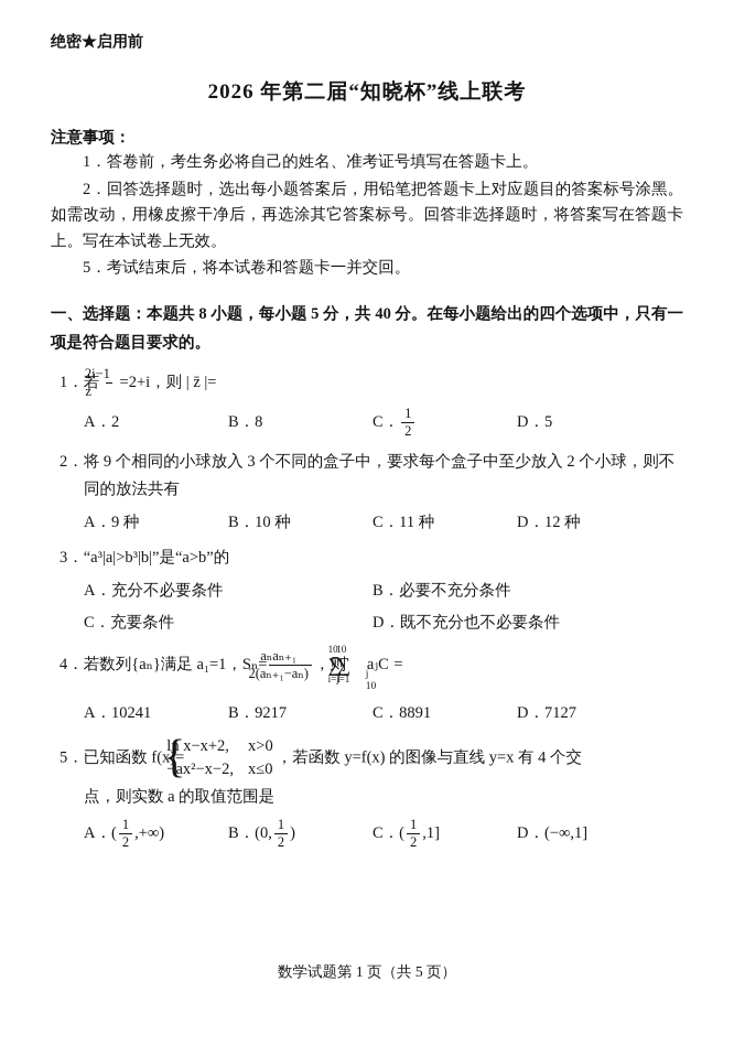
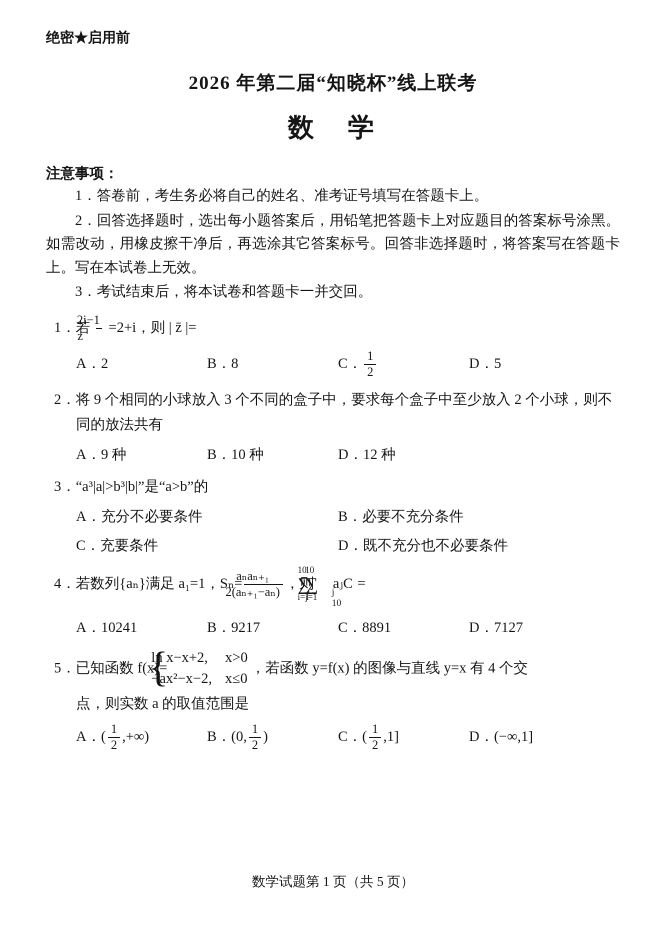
  绝密★启用前
  2026 年第二届“知晓杯”线上联考
+ 数 学
  注意事项：
  1．答卷前，考生务必将自己的姓名、准考证号填写在答题卡上。
  2．回答选择题时，选出每小题答案后，用铅笔把答题卡上对应题目的答案标号涂黑。如需改动，用橡皮擦干净后，再选涂其它答案标号。回答非选择题时，将答案写在答题卡上。写在本试卷上无效。
- 5．考试结束后，将本试卷和答题卡一并交回。
+ 3．考试结束后，将本试卷和答题卡一并交回。
- 一、选择题：本题共 8 小题，每小题 5 分，共 40 分。在每小题给出的四个选项中，只有一项是符合题目要求的。
  1．若
  2i−1
  z
  =2+i，则 | z̄ |=
  A．2
  B．8
  C．
  1
  2
  D．5
  2．将 9 个相同的小球放入 3 个不同的盒子中，要求每个盒子中至少放入 2 个小球，则不同的放法共有
  A．9 种
  B．10 种
- C．11 种
  D．12 种
  3．“a³|a|>b³|b|”是“a>b”的
  A．充分不必要条件
  B．必要不充分条件
  C．充要条件
  D．既不充分也不必要条件
  4．若数列{aₙ}满足 a₁=1，Sₙ=
  aₙaₙ₊₁
  2(aₙ₊₁−aₙ)
  ，则
  ∑
  10
  ∑
  j=1
  aⱼC
  j
  10
  =
  A．10241
  B．9217
  C．8891
  D．7127
  5．已知函数 f(x)=
  ln x−x+2,
  x>0
  −ax²−x−2,
  x≤0
  ，若函数 y=f(x) 的图像与直线 y=x 有 4 个交
  点，则实数 a 的取值范围是
  A．(
  1
  2
  ,+∞)
  B．(0,
  1
  2
  )
  C．(
  1
  2
  ,1]
  D．(−∞,1]
  数学试题第 1 页（共 5 页）
